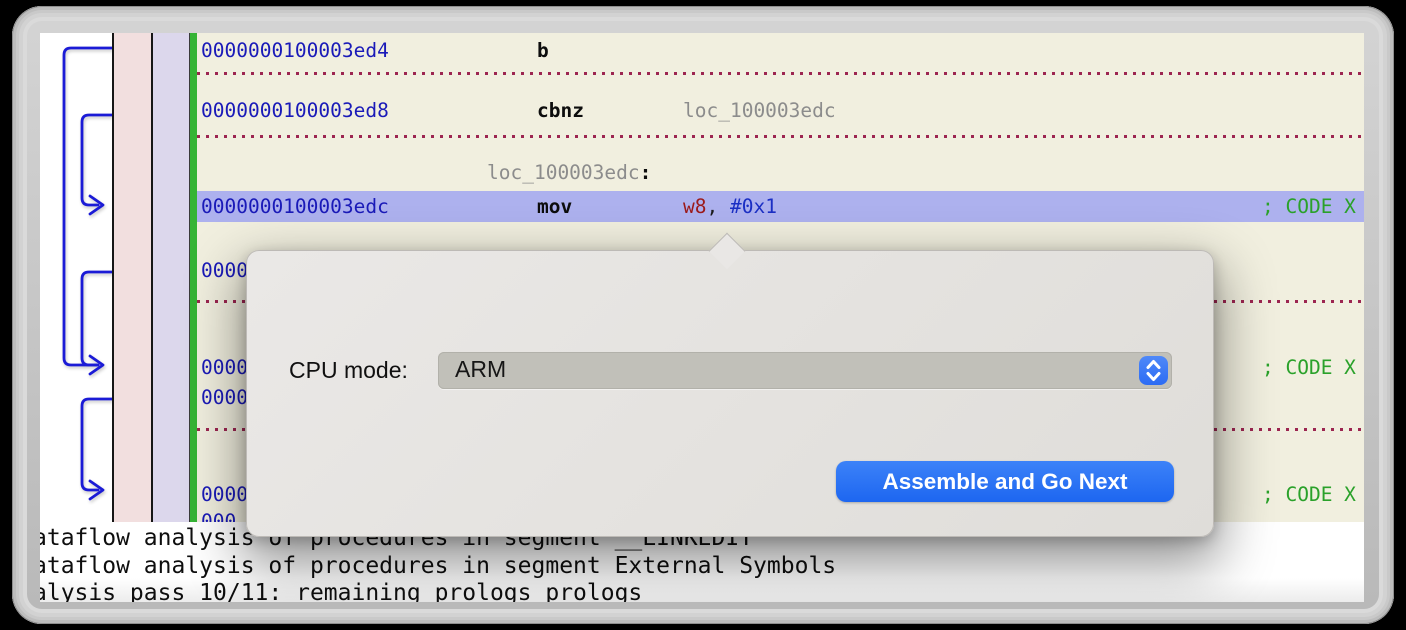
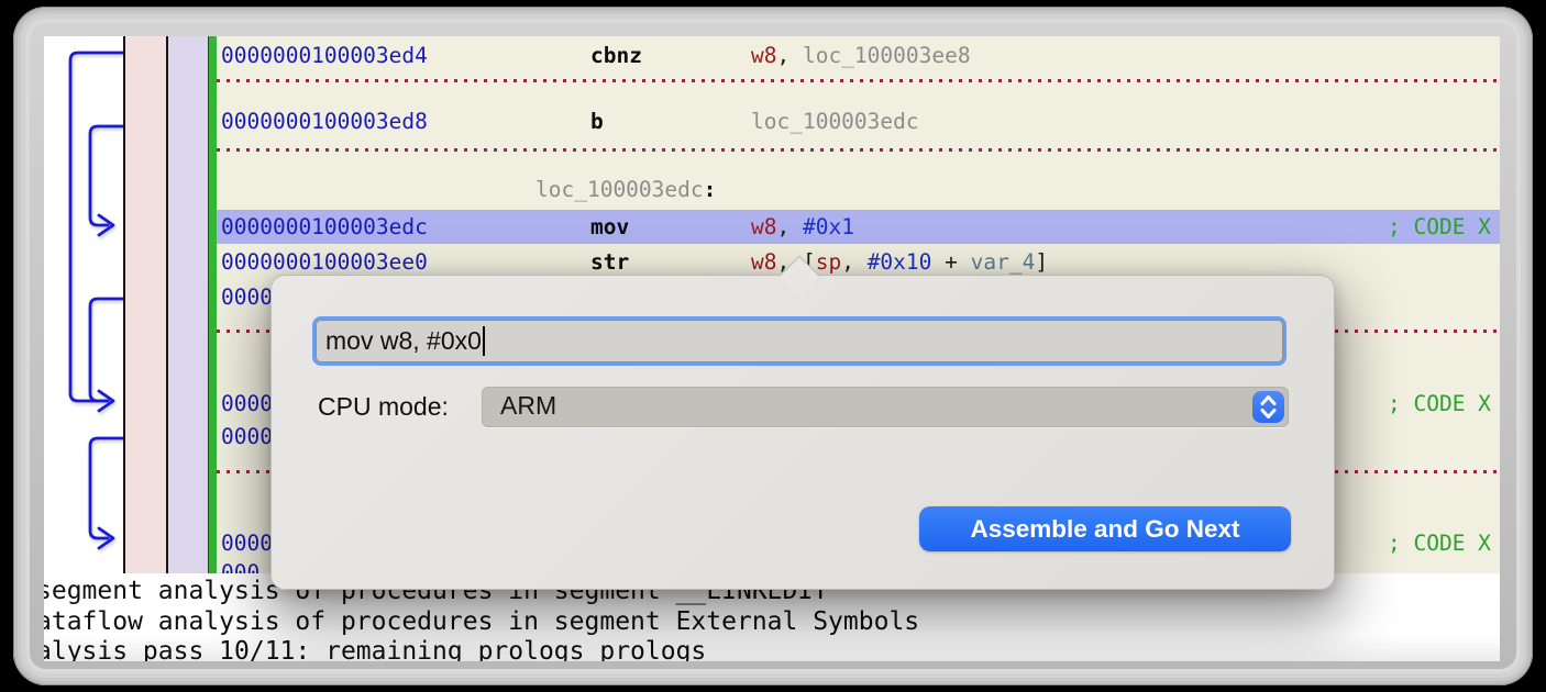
  0000000100003ed4
- b
+ cbnz
+ w8, loc_100003ee8
  0000000100003ed8
- cbnz
+ b
  loc_100003edc
  loc_100003edc:
  0000000100003edc
  mov
  w8, #0x1
  ; CODE X
+ 0000000100003ee0
+ str
+ w8, [sp, #0x10 + var_4]
  0000
  0000
  ; CODE X
  0000
  0000
  ; CODE X
- ataflow analysis of procedures in segment __LINKEDIT
+ segment analysis of procedures in segment __LINKEDIT
  ataflow analysis of procedures in segment External Symbols
  alysis pass 10/11: remaining prologs prologs
+ mov w8, #0x0
  CPU mode:
  ARM
  Assemble and Go Next
